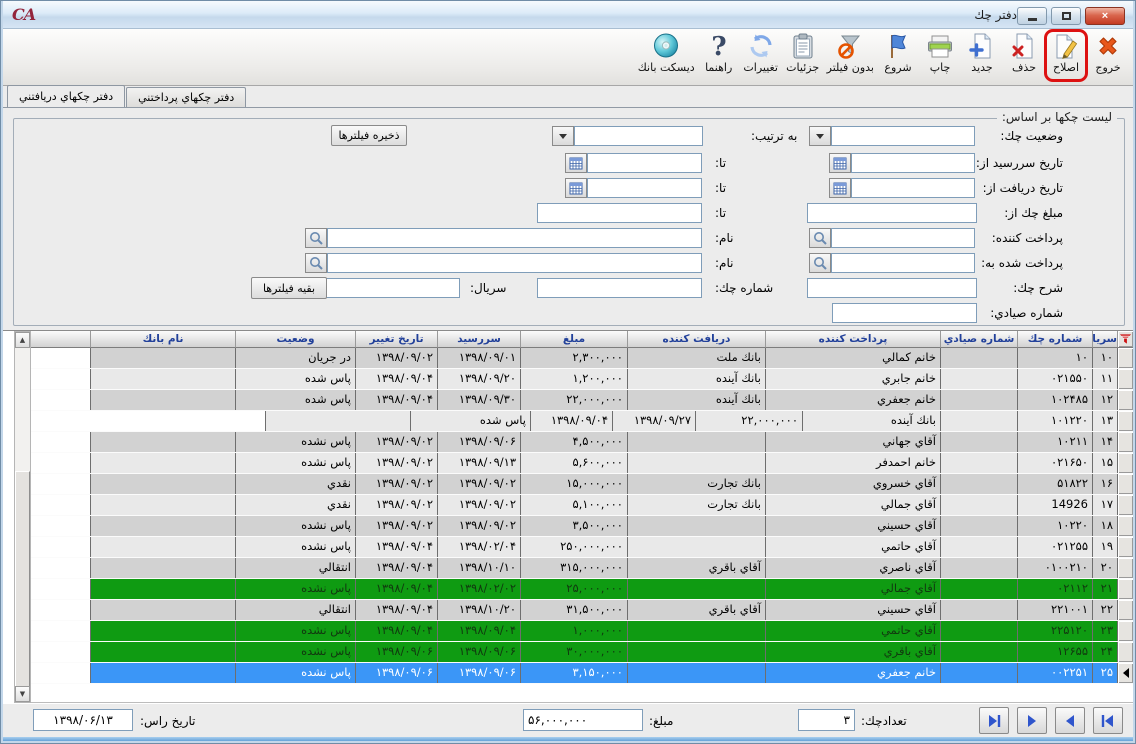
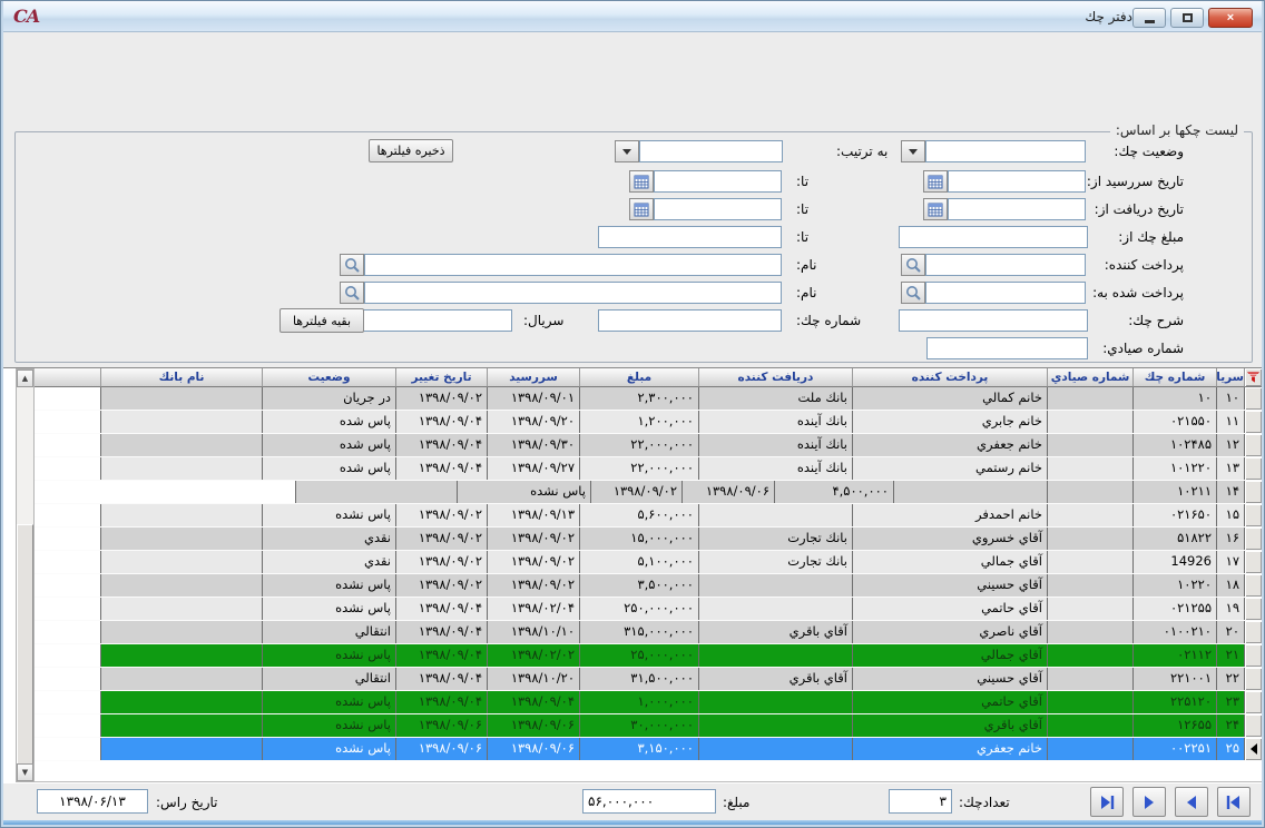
  CA
  دفتر چك
  ×
- خروج
- اصلاح
- حذف
- جديد
- چاپ
- شروع
- بدون فيلتر
- جزئيات
- تغييرات
- ?
- راهنما
- ديسكت بانك
- دفتر چكهاي دريافتني
- دفتر چكهاي پرداختني
  ليست چكها بر اساس:
  وضعيت چك:
  به ترتيب:
  ذخيره فيلترها
  تاريخ سررسيد از:
  تا:
  تاريخ دريافت از:
  تا:
  مبلغ چك از:
  تا:
  پرداخت كننده:
  نام:
  پرداخت شده به:
  نام:
  شرح چك:
  شماره چك:
  سريال:
  بقيه فيلترها
  شماره صيادي:
  سريا
  شماره چك
  شماره صيادي
  پرداخت كننده
  دريافت كننده
  مبلغ
  سررسيد
  تاريخ تغيير
  وضعيت
  نام بانك
  ۱۰
  ۱۰
  خانم كمالي
  بانك ملت
  ۲,۳۰۰,۰۰۰
  ۱۳۹۸/۰۹/۰۱
  ۱۳۹۸/۰۹/۰۲
  در جريان
  ۱۱
  ۰۲۱۵۵۰
  خانم جابري
  بانك آينده
  ۱,۲۰۰,۰۰۰
  ۱۳۹۸/۰۹/۲۰
  ۱۳۹۸/۰۹/۰۴
  پاس شده
  ۱۲
  ۱۰۲۴۸۵
  خانم جعفري
  بانك آينده
  ۲۲,۰۰۰,۰۰۰
  ۱۳۹۸/۰۹/۳۰
  ۱۳۹۸/۰۹/۰۴
  پاس شده
  ۱۳
  ۱۰۱۲۲۰
+ خانم رستمي
  بانك آينده
  ۲۲,۰۰۰,۰۰۰
  ۱۳۹۸/۰۹/۲۷
  ۱۳۹۸/۰۹/۰۴
  پاس شده
  ۱۴
  ۱۰۲۱۱
- آقاي جهاني
  ۴,۵۰۰,۰۰۰
  ۱۳۹۸/۰۹/۰۶
  ۱۳۹۸/۰۹/۰۲
  پاس نشده
  ۱۵
  ۰۲۱۶۵۰
  خانم احمدفر
  ۵,۶۰۰,۰۰۰
  ۱۳۹۸/۰۹/۱۳
  ۱۳۹۸/۰۹/۰۲
  پاس نشده
  ۱۶
  ۵۱۸۲۲
  آقاي خسروي
  بانك تجارت
  ۱۵,۰۰۰,۰۰۰
  ۱۳۹۸/۰۹/۰۲
  ۱۳۹۸/۰۹/۰۲
  نقدي
  ۱۷
  14926
  آقاي جمالي
  بانك تجارت
  ۵,۱۰۰,۰۰۰
  ۱۳۹۸/۰۹/۰۲
  ۱۳۹۸/۰۹/۰۲
  نقدي
  ۱۸
  ۱۰۲۲۰
  آقاي حسيني
  ۳,۵۰۰,۰۰۰
  ۱۳۹۸/۰۹/۰۲
  ۱۳۹۸/۰۹/۰۲
  پاس نشده
  ۱۹
  ۰۲۱۲۵۵
  آقاي حاتمي
  ۲۵۰,۰۰۰,۰۰۰
  ۱۳۹۸/۰۲/۰۴
  ۱۳۹۸/۰۹/۰۴
  پاس نشده
  ۲۰
  ۰۱۰۰۲۱۰
  آقاي ناصري
  آقاي باقري
  ۳۱۵,۰۰۰,۰۰۰
  ۱۳۹۸/۱۰/۱۰
  ۱۳۹۸/۰۹/۰۴
  انتقالي
  ۲۱
  ۰۲۱۱۲
  آقاي جمالي
  ۲۵,۰۰۰,۰۰۰
  ۱۳۹۸/۰۲/۰۲
  ۱۳۹۸/۰۹/۰۴
  پاس نشده
  ۲۲
  ۲۲۱۰۰۱
  آقاي حسيني
  آقاي باقري
  ۳۱,۵۰۰,۰۰۰
  ۱۳۹۸/۱۰/۲۰
  ۱۳۹۸/۰۹/۰۴
  انتقالي
  ۲۳
  ۲۲۵۱۲۰
  آقاي حاتمي
  ۱,۰۰۰,۰۰۰
  ۱۳۹۸/۰۹/۰۴
  ۱۳۹۸/۰۹/۰۴
  پاس نشده
  ۲۴
  ۱۲۶۵۵
  آقاي باقري
  ۳۰,۰۰۰,۰۰۰
  ۱۳۹۸/۰۹/۰۶
  ۱۳۹۸/۰۹/۰۶
  پاس نشده
  ۲۵
  ۰۰۲۲۵۱
  خانم جعفري
  ۳,۱۵۰,۰۰۰
  ۱۳۹۸/۰۹/۰۶
  ۱۳۹۸/۰۹/۰۶
  پاس نشده
  ▲
  ▼
  ۱۳۹۸/۰۶/۱۳
  تاريخ راس:
  ۵۶,۰۰۰,۰۰۰
  مبلغ:
  تعدادچك:
